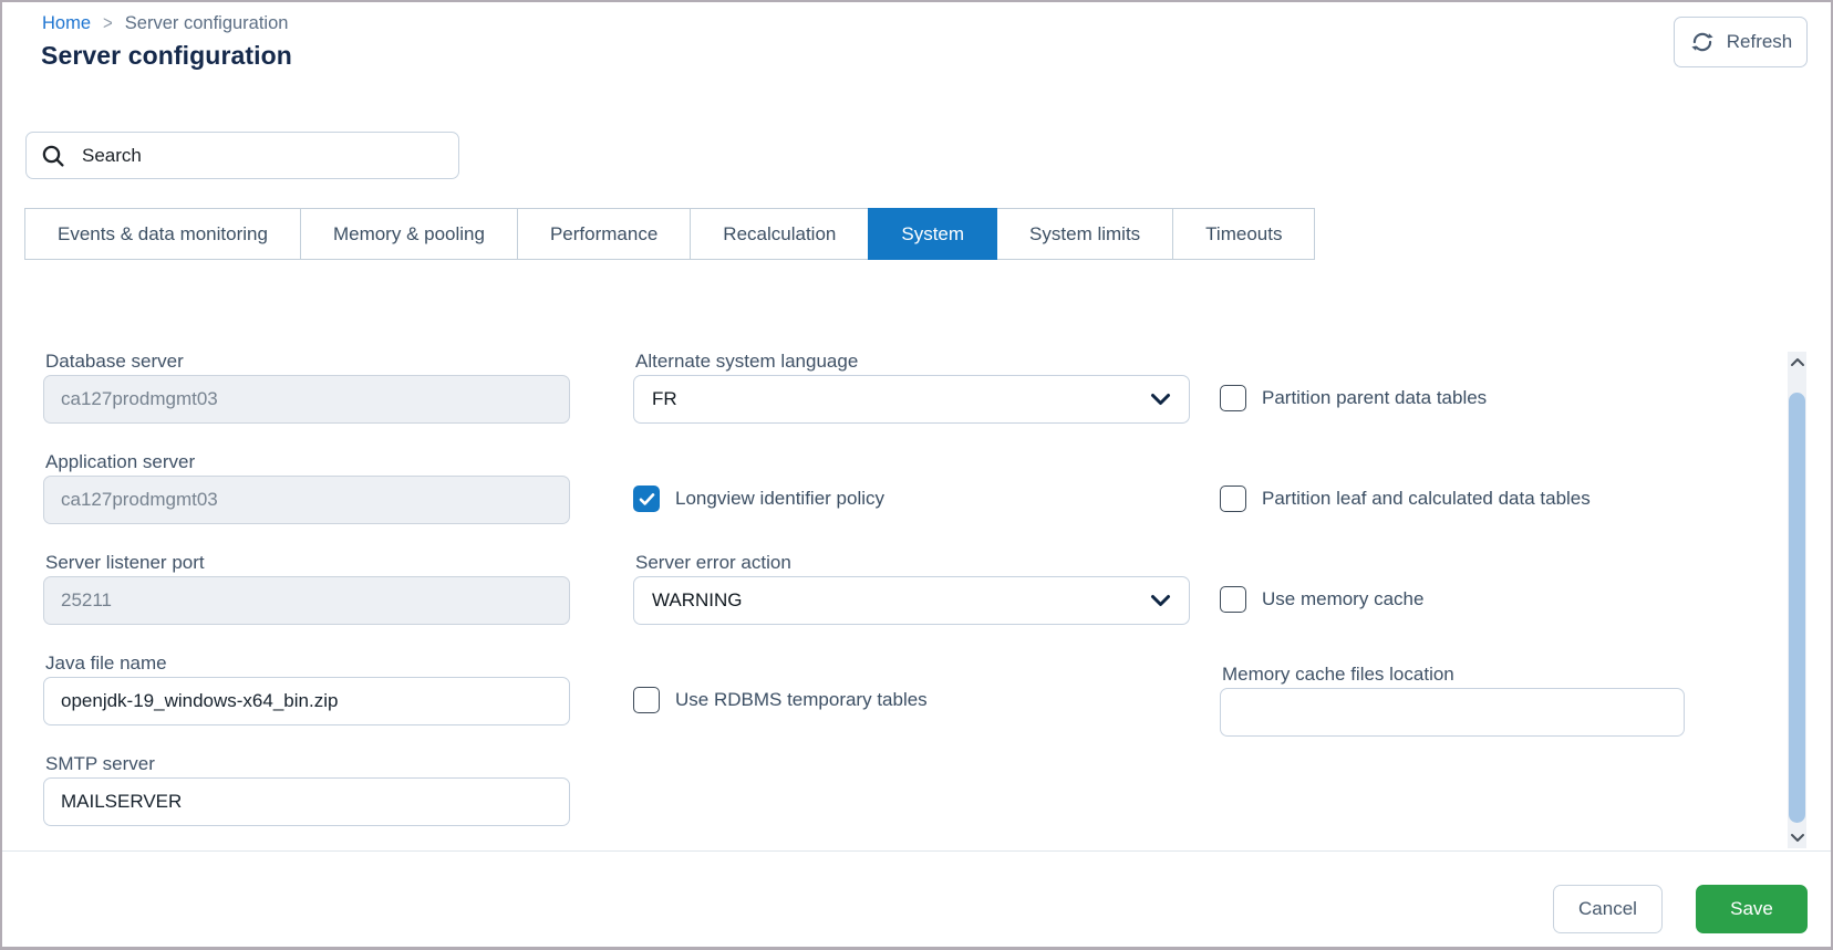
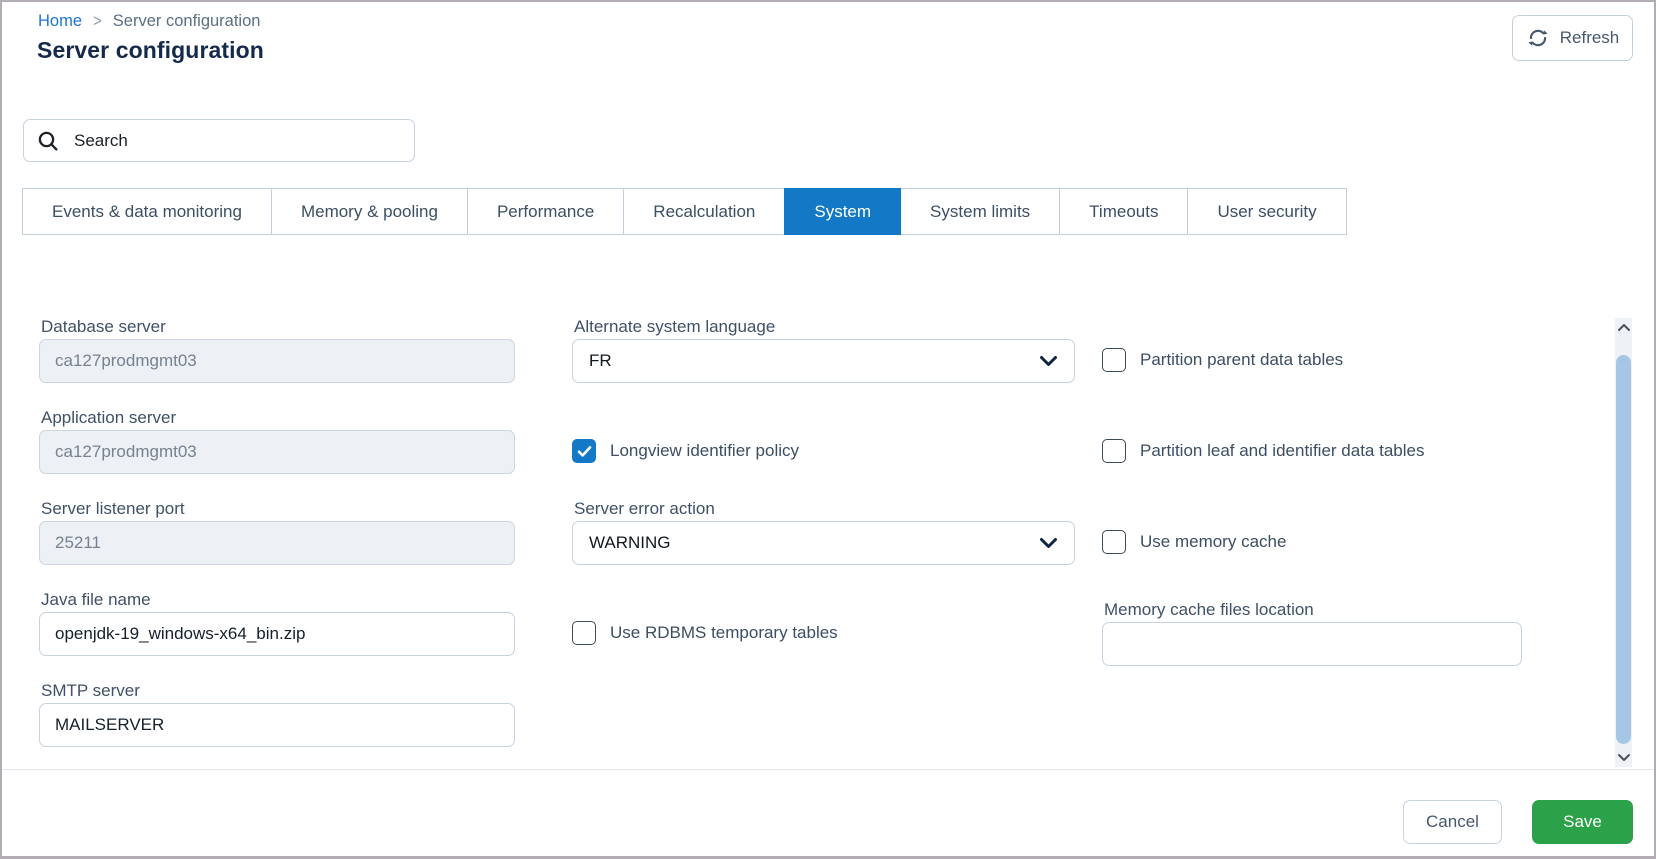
  Home
  >
  Server configuration
  Server configuration
  Refresh
  Search
  Events & data monitoring
  Memory & pooling
  Performance
  Recalculation
  System
  System limits
  Timeouts
+ User security
  Database server
  ca127prodmgmt03
  Application server
  ca127prodmgmt03
  Server listener port
  25211
  Java file name
  openjdk-19_windows-x64_bin.zip
  SMTP server
  MAILSERVER
  Alternate system language
  FR
  Longview identifier policy
  Server error action
  WARNING
  Use RDBMS temporary tables
  Partition parent data tables
- Partition leaf and calculated data tables
+ Partition leaf and identifier data tables
  Use memory cache
  Memory cache files location
  Cancel
  Save
